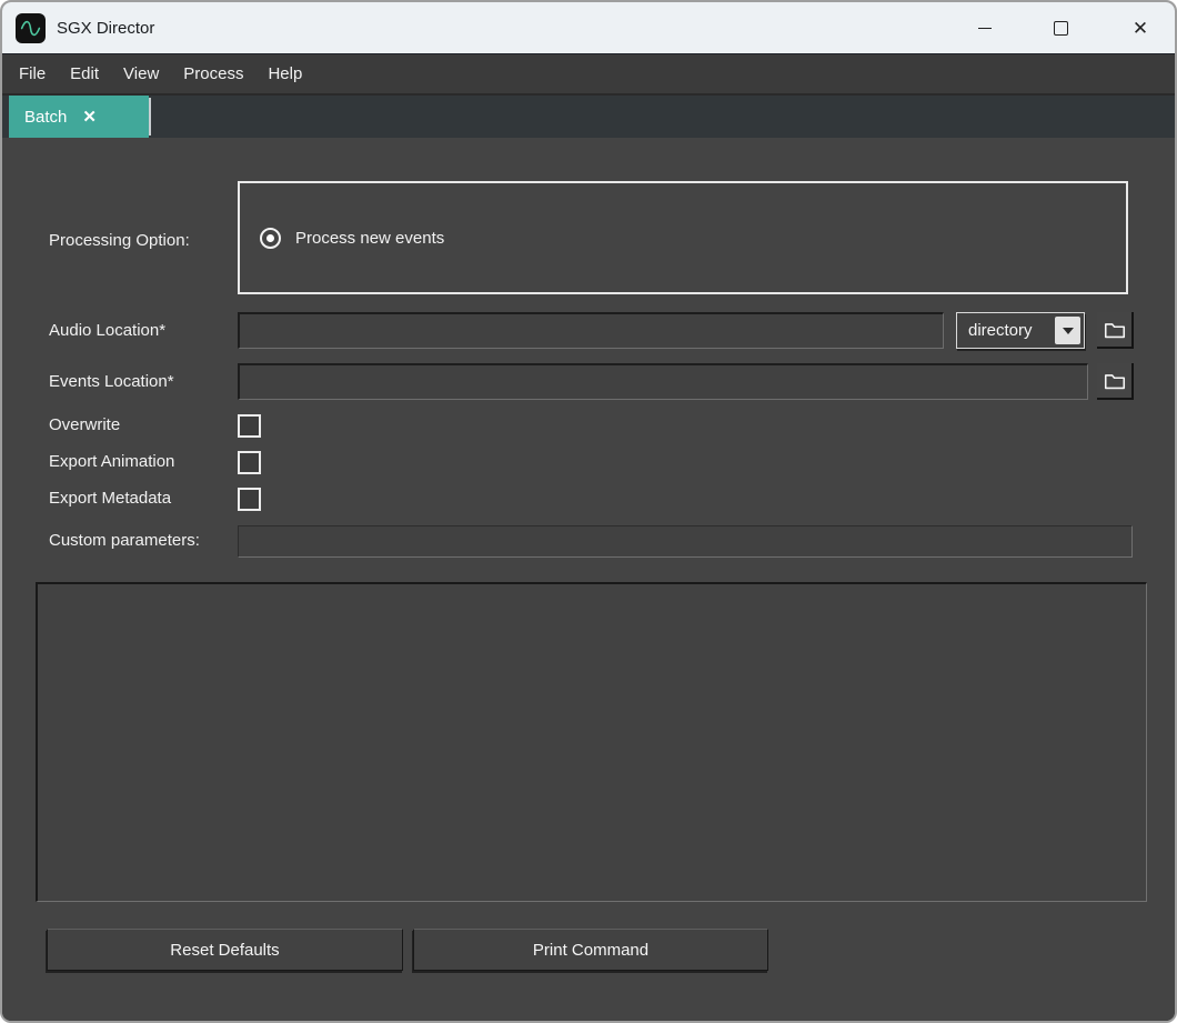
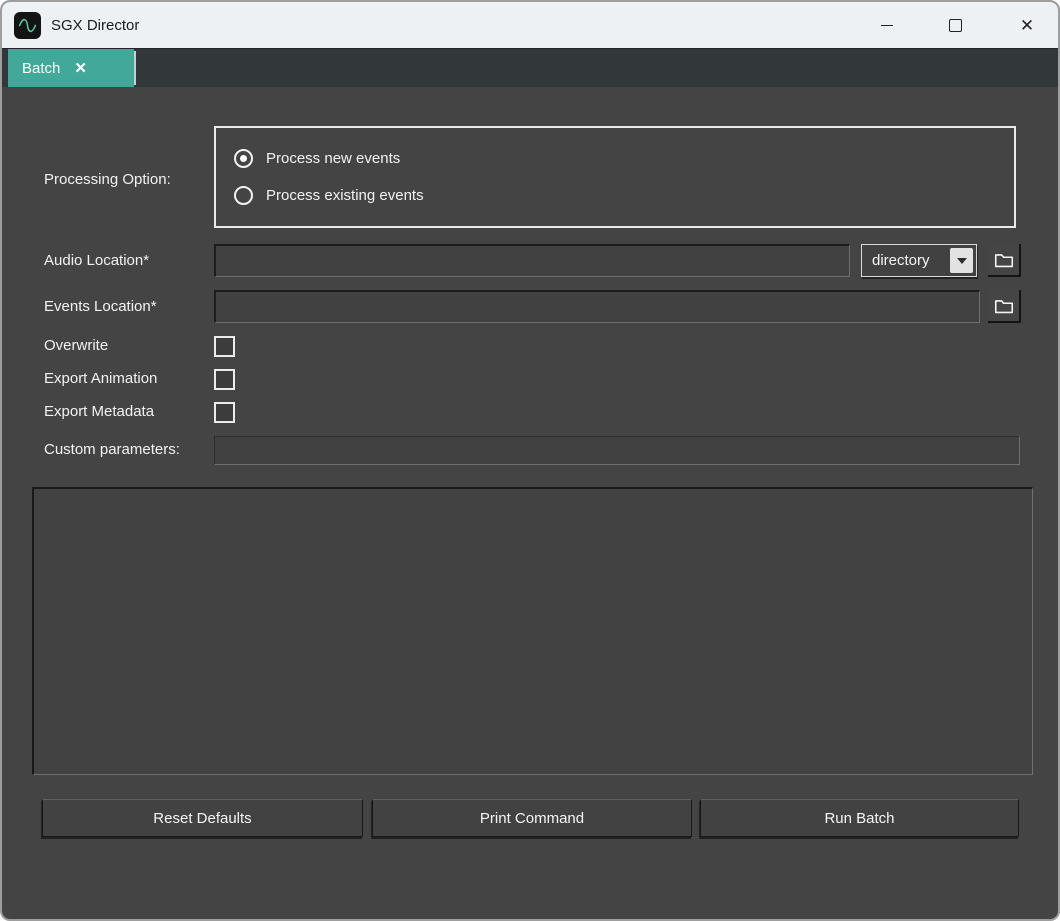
  SGX Director
  ✕
- File
- Edit
- View
- Process
- Help
  Batch
  ✕
  Processing Option:
  Process new events
+ Process existing events
  Audio Location*
  directory
  Events Location*
  Overwrite
  Export Animation
  Export Metadata
  Custom parameters:
  Reset Defaults
  Print Command
+ Run Batch
